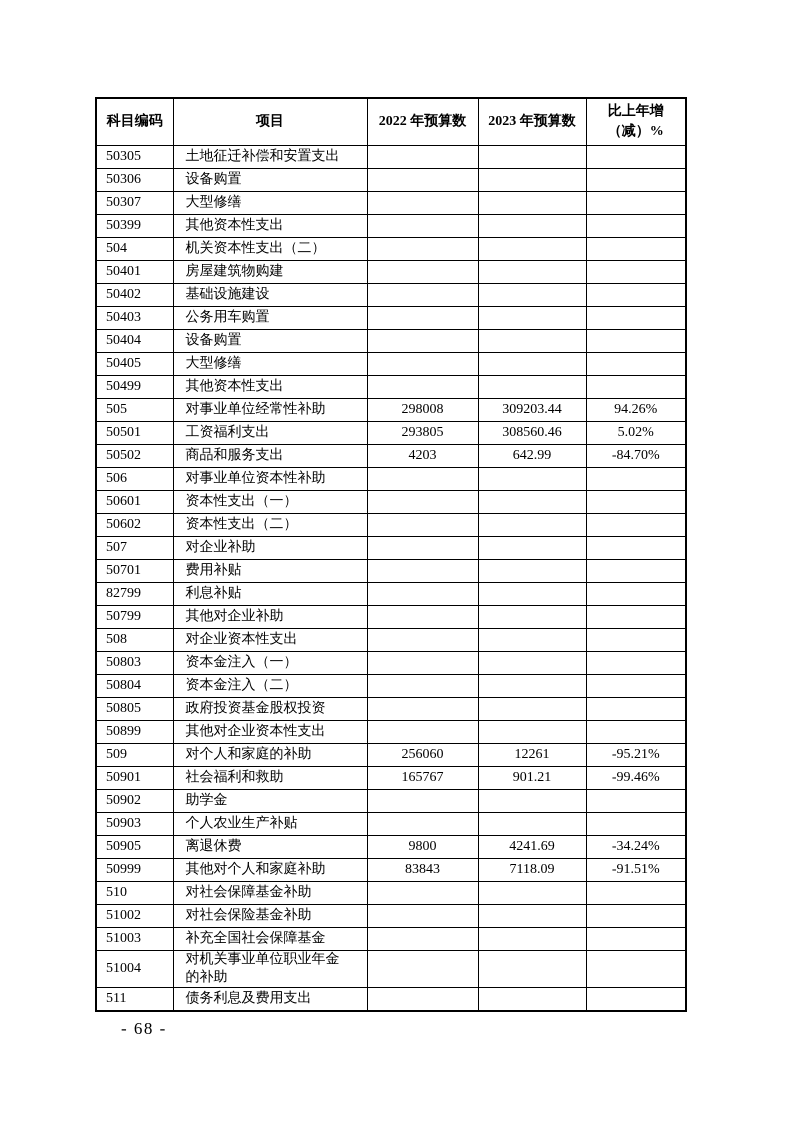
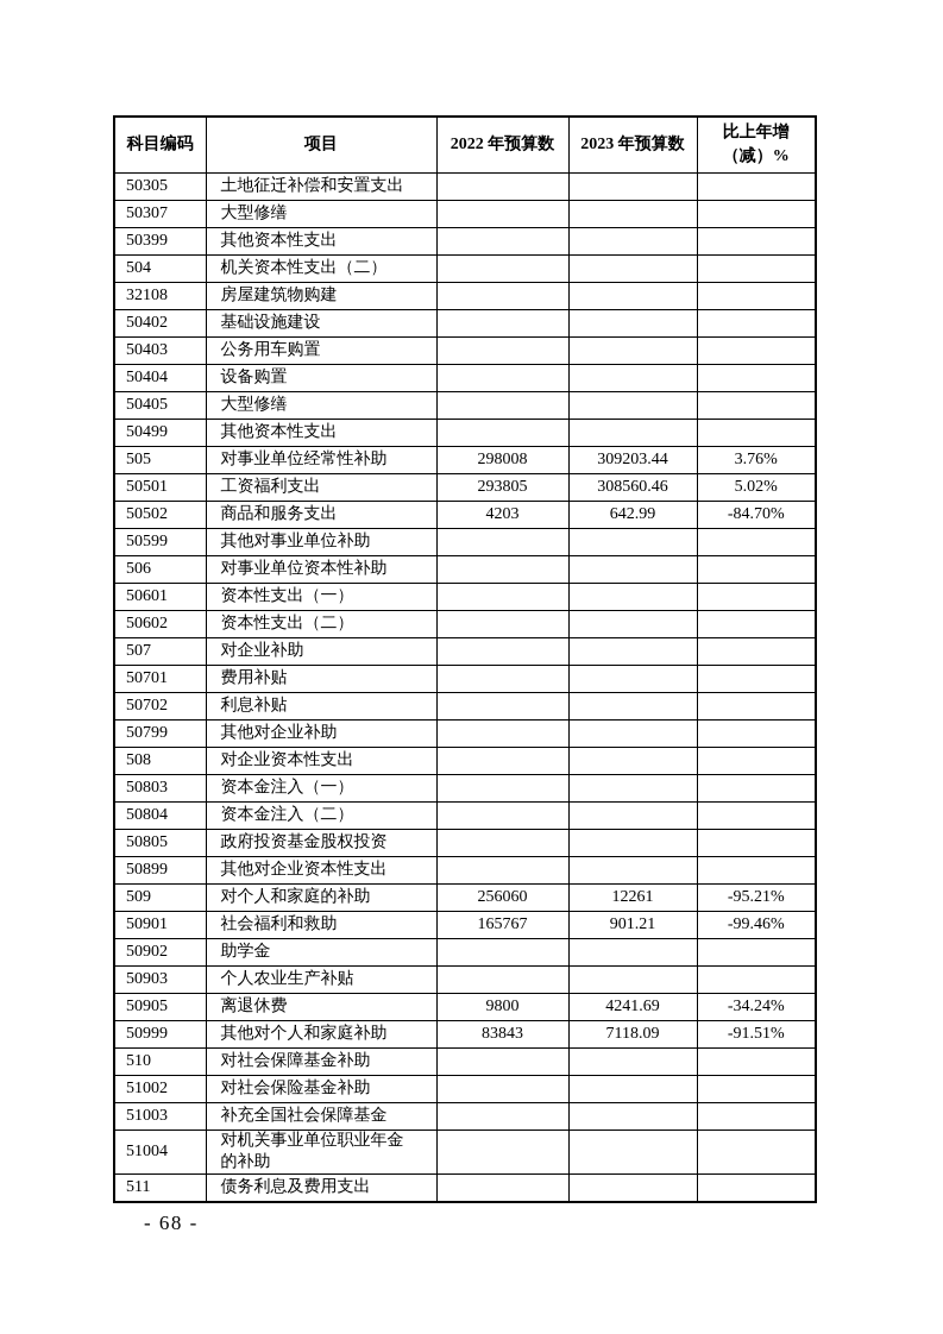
  科目编码	项目	2022 年预算数	2023 年预算数	比上年增 （减）%
  50305	土地征迁补偿和安置支出
- 50306	设备购置
  50307	大型修缮
  50399	其他资本性支出
  504	机关资本性支出（二）
- 50401	房屋建筑物购建
+ 32108	房屋建筑物购建
  50402	基础设施建设
  50403	公务用车购置
  50404	设备购置
  50405	大型修缮
  50499	其他资本性支出
- 505	对事业单位经常性补助	298008	309203.44	94.26%
+ 505	对事业单位经常性补助	298008	309203.44	3.76%
  50501	工资福利支出	293805	308560.46	5.02%
  50502	商品和服务支出	4203	642.99	-84.70%
+ 50599	其他对事业单位补助
  506	对事业单位资本性补助
  50601	资本性支出（一）
  50602	资本性支出（二）
  507	对企业补助
  50701	费用补贴
- 82799	利息补贴
+ 50702	利息补贴
  50799	其他对企业补助
  508	对企业资本性支出
  50803	资本金注入（一）
  50804	资本金注入（二）
  50805	政府投资基金股权投资
  50899	其他对企业资本性支出
  509	对个人和家庭的补助	256060	12261	-95.21%
  50901	社会福利和救助	165767	901.21	-99.46%
  50902	助学金
  50903	个人农业生产补贴
  50905	离退休费	9800	4241.69	-34.24%
  50999	其他对个人和家庭补助	83843	7118.09	-91.51%
  510	对社会保障基金补助
  51002	对社会保险基金补助
  51003	补充全国社会保障基金
  51004	对机关事业单位职业年金 的补助
  511	债务利息及费用支出
  - 68 -
